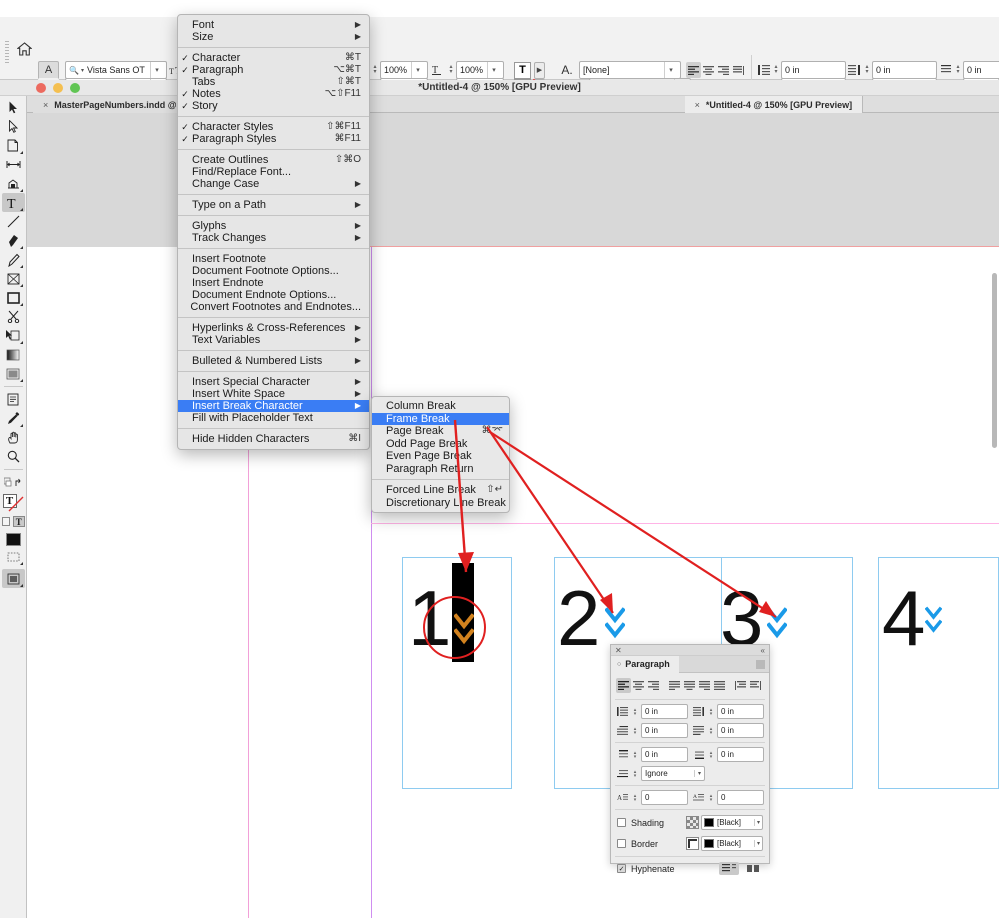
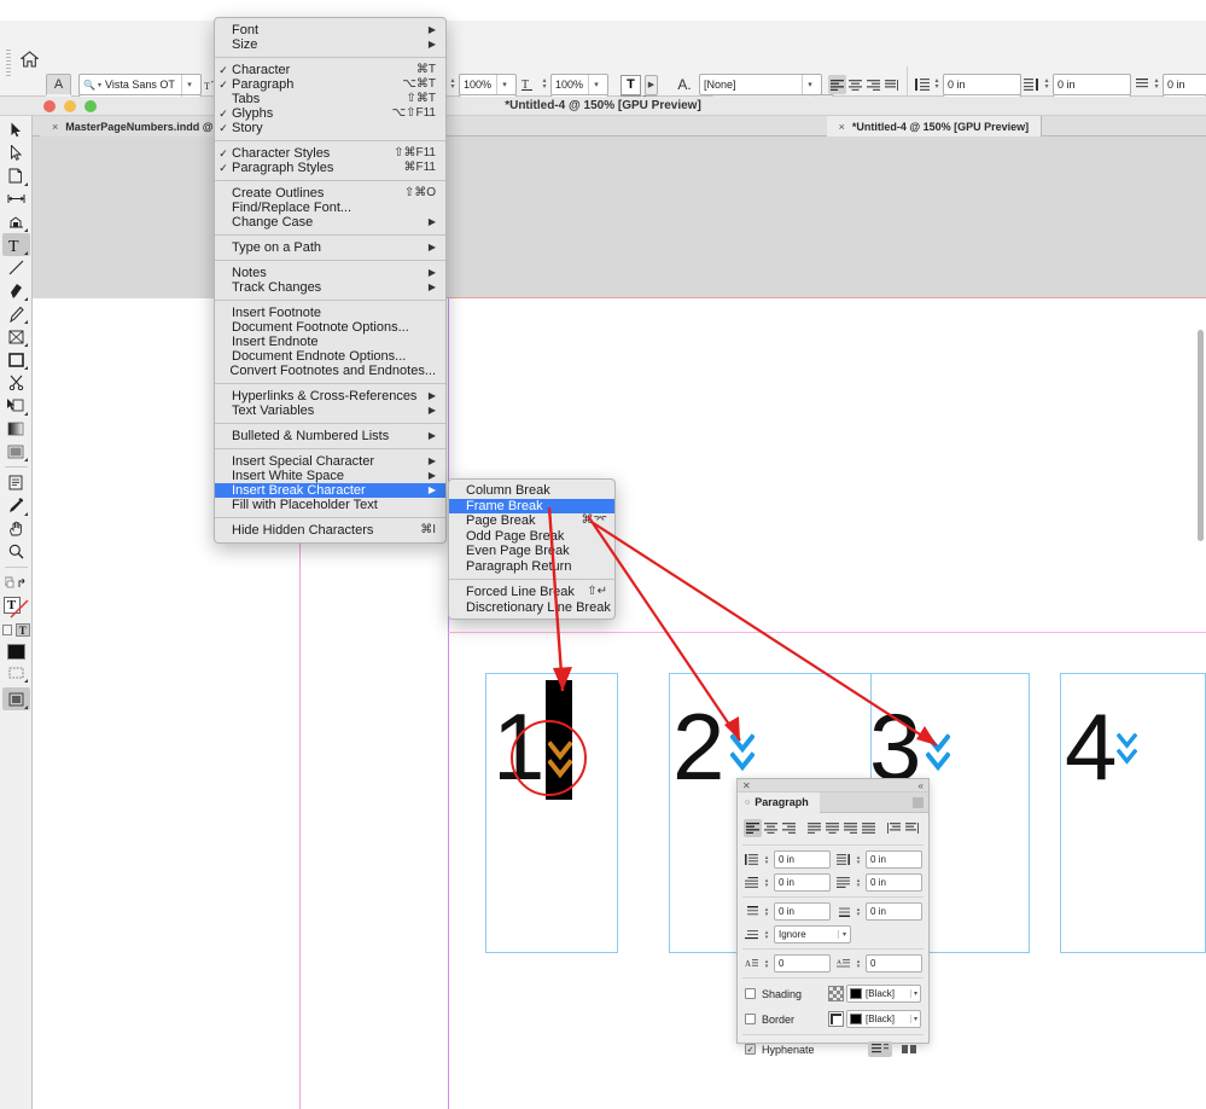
  A
  🔍
  Vista Sans OT
  T
  100%
  T
  100%
  T
  A.
  [None]
  0 in
  0 in
  0 in
  *Untitled-4 @ 150% [GPU Preview]
  ×
  MasterPageNumbers.indd @
  ×
  *Untitled-4 @ 150% [GPU Preview]
  T
  T
  T
  1
  2
  3
  4
  Font
  ▶
  Size
  ▶
  ✓
  Character
  ⌘T
  ✓
  Paragraph
  ⌥⌘T
  Tabs
  ⇧⌘T
  ✓
- Notes
+ Glyphs
  ⌥⇧F11
  ✓
  Story
  ✓
  Character Styles
  ⇧⌘F11
  ✓
  Paragraph Styles
  ⌘F11
  Create Outlines
  ⇧⌘O
  Find/Replace Font...
  Change Case
  ▶
  Type on a Path
  ▶
- Glyphs
+ Notes
  ▶
  Track Changes
  ▶
  Insert Footnote
  Document Footnote Options...
  Insert Endnote
  Document Endnote Options...
  Convert Footnotes and Endnotes...
  Hyperlinks & Cross-References
  ▶
  Text Variables
  ▶
  Bulleted & Numbered Lists
  ▶
  Insert Special Character
  ▶
  Insert White Space
  ▶
  Insert Break Character
  ▶
  Fill with Placeholder Text
  Hide Hidden Characters
  ⌘I
  Column Break
  Frame Break
  Page Break
  ⌘⌤
  Odd Page Break
  Even Page Brak
  Paragraph Return
  Forced Line Brak
  ⇧↵
  Discretionary Lne Break
  ✕
  «
  Paragraph
  0 in
  0 in
  0 in
  0 in
  0 in
  0 in
  Ignore
  A
  0
  0
  Shading
  [Black]
  Border
  [Black]
  Hyphenate
